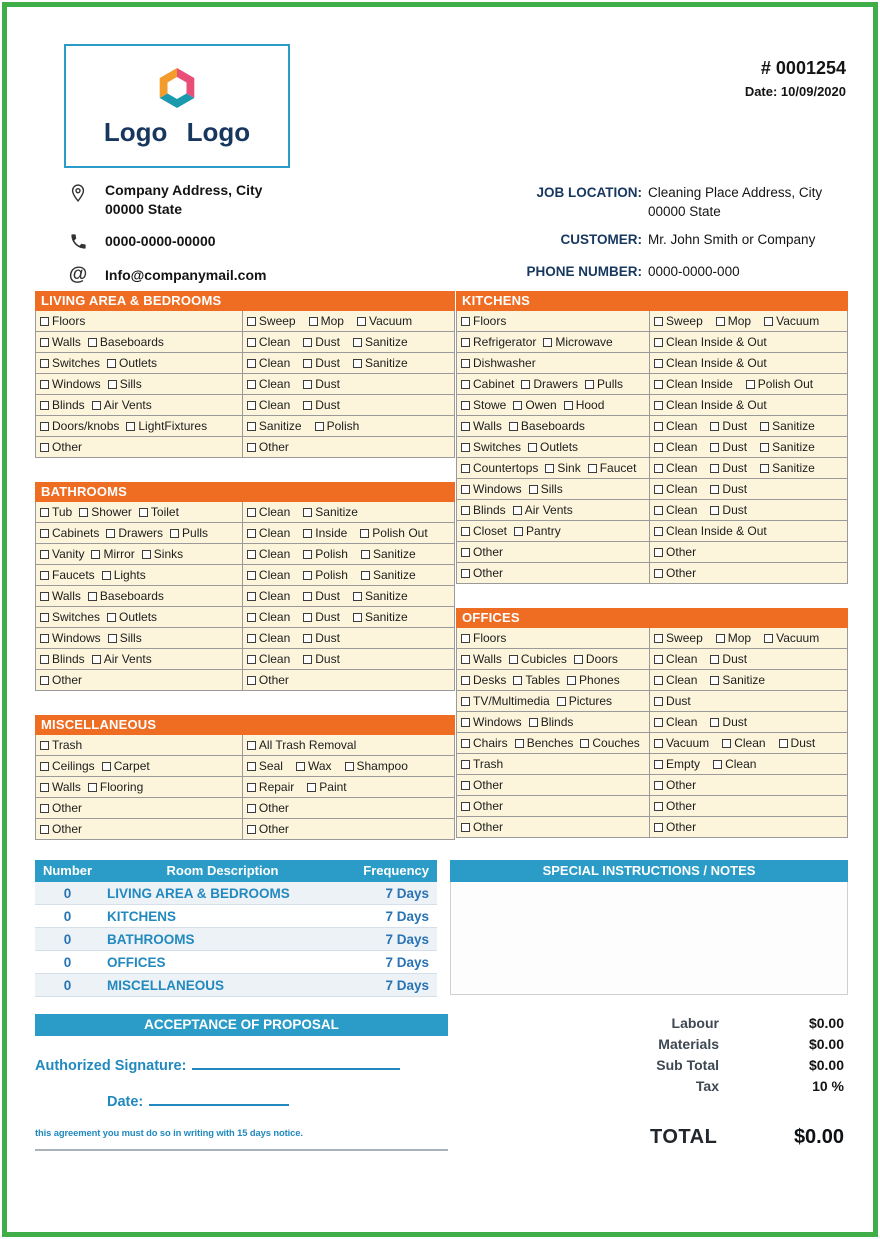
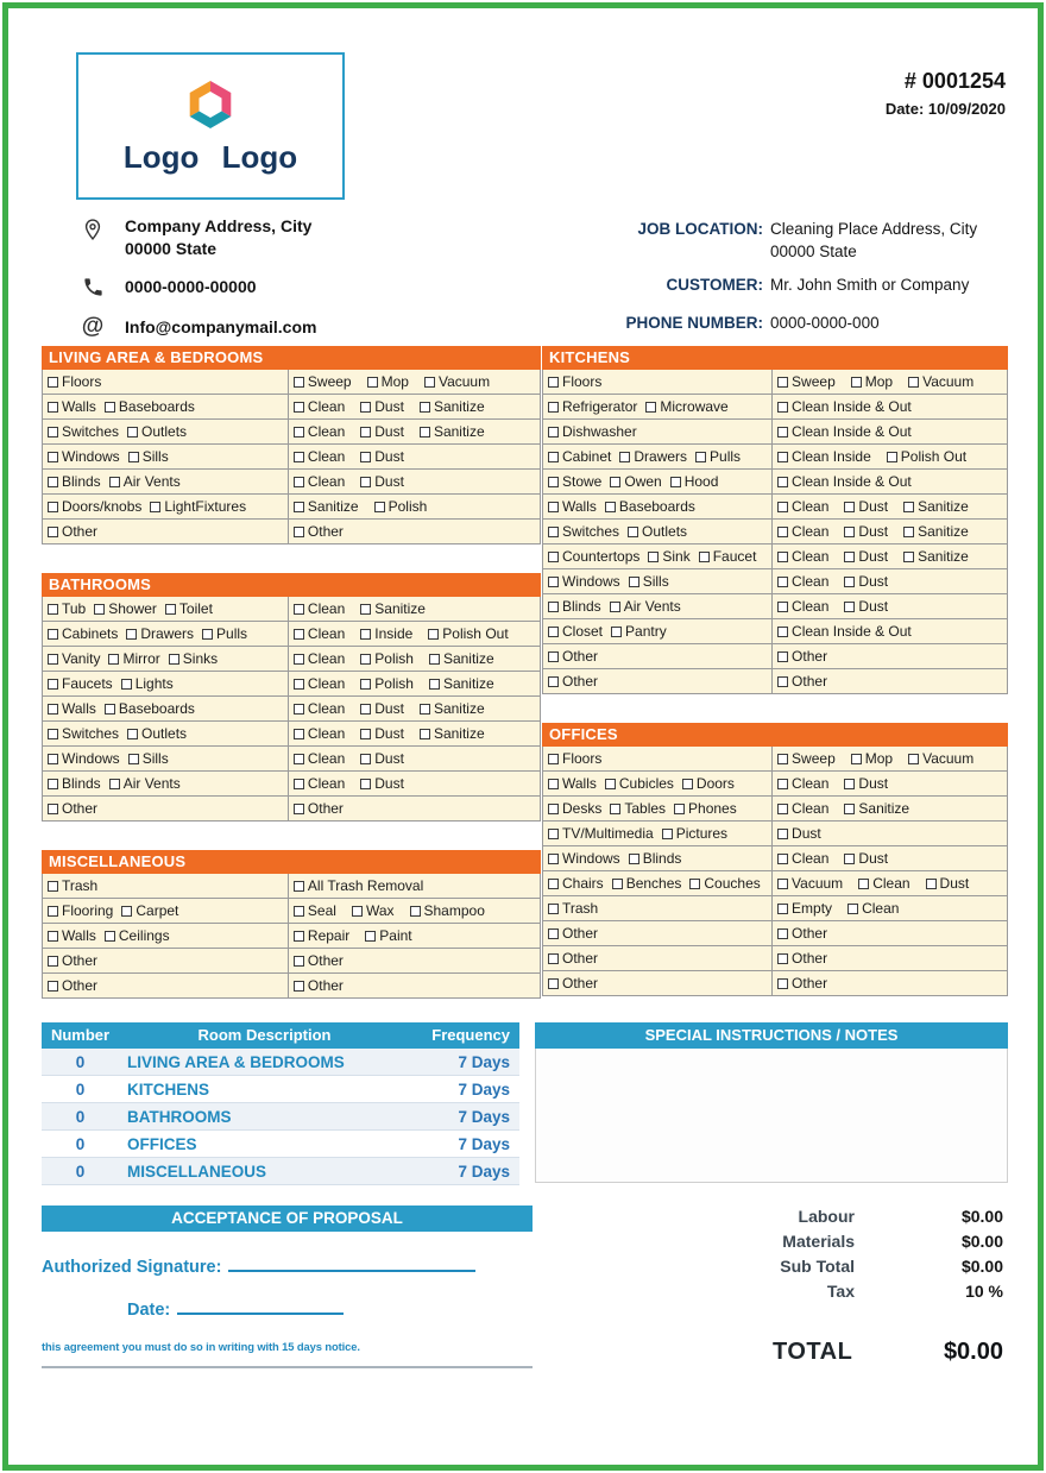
  Logo Logo
  # 0001254
  Date: 10/09/2020
  Company Address, City
  00000 State
  0000-0000-00000
  @
  Info@companymail.com
  JOB LOCATION:
  Cleaning Place Address, City
  00000 State
  CUSTOMER:
  Mr. John Smith or Company
  PHONE NUMBER:
  0000-0000-000
  LIVING AREA & BEDROOMS
  Floors
  Sweep
  Mop
  Vacuum
  Walls
  Baseboards
  Clean
  Dust
  Sanitize
  Switches
  Outlets
  Clean
  Dust
  Sanitize
  Windows
  Sills
  Clean
  Dust
  Blinds
  Air Vents
  Clean
  Dust
  Doors/knobs
  LightFixtures
  Sanitize
  Polish
  Other
  Other
  BATHROOMS
  Tub
  Shower
  Toilet
  Clean
  Sanitize
  Cabinets
  Drawers
  Pulls
  Clean
  Inside
  Polish Out
  Vanity
  Mirror
  Sinks
  Clean
  Polish
  Sanitize
  Faucets
  Lights
  Clean
  Polish
  Sanitize
  Walls
  Baseboards
  Clean
  Dust
  Sanitize
  Switches
  Outlets
  Clean
  Dust
  Sanitize
  Windows
  Sills
  Clean
  Dust
  Blinds
  Air Vents
  Clean
  Dust
  Other
  Other
  MISCELLANEOUS
  Trash
  All Trash Removal
- Ceilings
+ Flooring
  Carpet
  Seal
  Wax
  Shampoo
  Walls
- Flooring
+ Ceilings
  Repair
  Paint
  Other
  Other
  Other
  Other
  KITCHENS
  Floors
  Sweep
  Mop
  Vacuum
  Refrigerator
  Microwave
  Clean Inside & Out
  Dishwasher
  Clean Inside & Out
  Cabinet
  Drawers
  Pulls
  Clean Inside
  Polish Out
  Stowe
  Owen
  Hood
  Clean Inside & Out
  Walls
  Baseboards
  Clean
  Dust
  Sanitize
  Switches
  Outlets
  Clean
  Dust
  Sanitize
  Countertops
  Sink
  Faucet
  Clean
  Dust
  Sanitize
  Windows
  Sills
  Clean
  Dust
  Blinds
  Air Vents
  Clean
  Dust
  Closet
  Pantry
  Clean Inside & Out
  Other
  Other
  Other
  Other
  OFFICES
  Floors
  Sweep
  Mop
  Vacuum
  Walls
  Cubicles
  Doors
  Clean
  Dust
  Desks
  Tables
  Phones
  Clean
  Sanitize
  TV/Multimedia
  Pictures
  Dust
  Windows
  Blinds
  Clean
  Dust
  Chairs
  Benches
  Couches
  Vacuum
  Clean
  Dust
  Trash
  Empty
  Clean
  Other
  Other
  Other
  Other
  Other
  Other
  Number
  Room Description
  Frequency
  0
  LIVING AREA & BEDROOMS
  7 Days
  0
  KITCHENS
  7 Days
  0
  BATHROOMS
  7 Days
  0
  OFFICES
  7 Days
  0
  MISCELLANEOUS
  7 Days
  SPECIAL INSTRUCTIONS / NOTES
  ACCEPTANCE OF PROPOSAL
  Authorized Signature:
  Date:
  this agreement you must do so in writing with 15 days notice.
  Labour
  $0.00
  Materials
  $0.00
  Sub Total
  $0.00
  Tax
  10 %
  TOTAL
  $0.00
